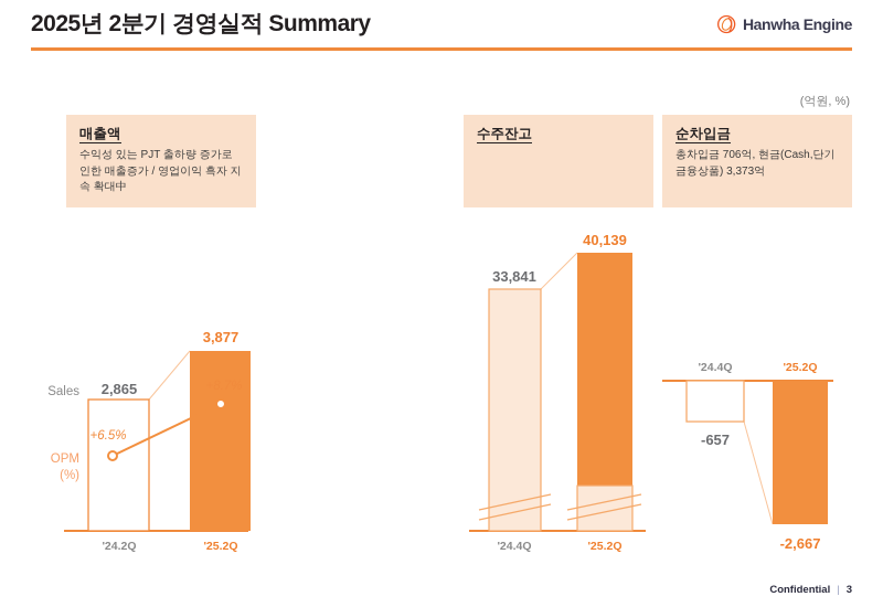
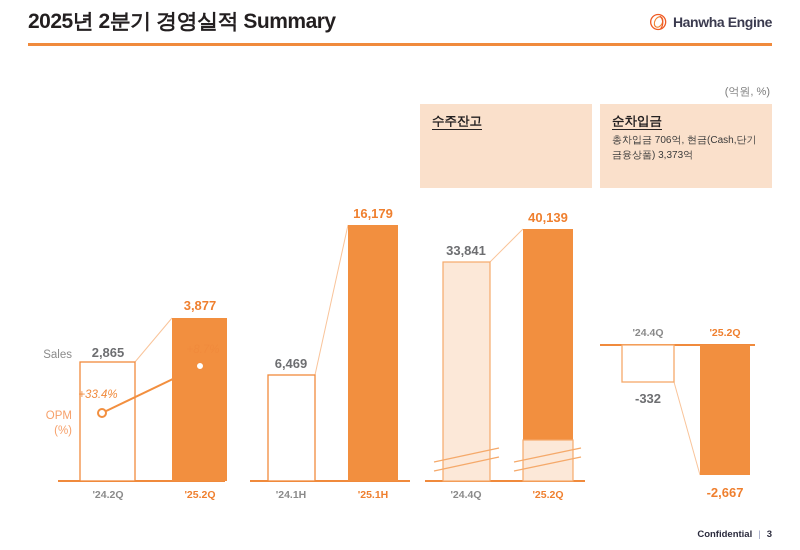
  2025년 2분기 경영실적 Summary
  Hanwha Engine
  (억원, %)
- 매출액
- 수익성 있는 PJT 출하량 증가로 인한 매출증가 / 영업이익 흑자 지속 확대中
  수주잔고
  순차입금
  총차입금 706억, 현금(Cash,단기금융상품) 3,373억
  Sales
  2,865
  3,877
  OPM
  (%)
- +6.5%
+ +33.4%
  '24.2Q
  '25.2Q
+ 6,469
+ 16,179
+ '24.1H
+ '25.1H
  33,841
  40,139
  '24.4Q
  '25.2Q
  '24.4Q
  '25.2Q
- -657
+ -332
  -2,667
  Confidential
  |
  3
